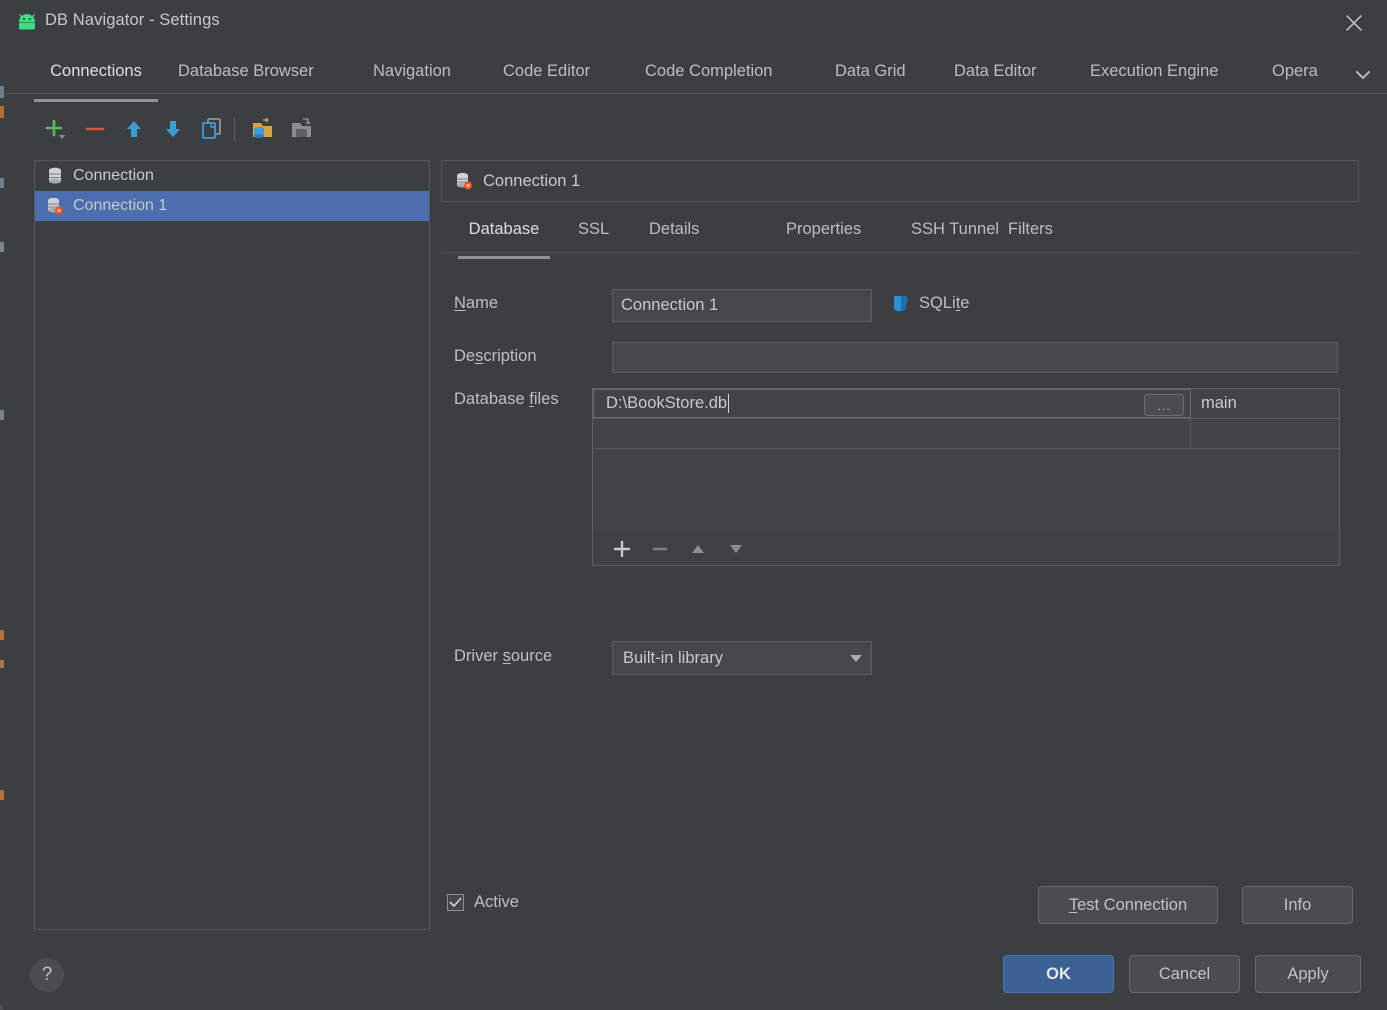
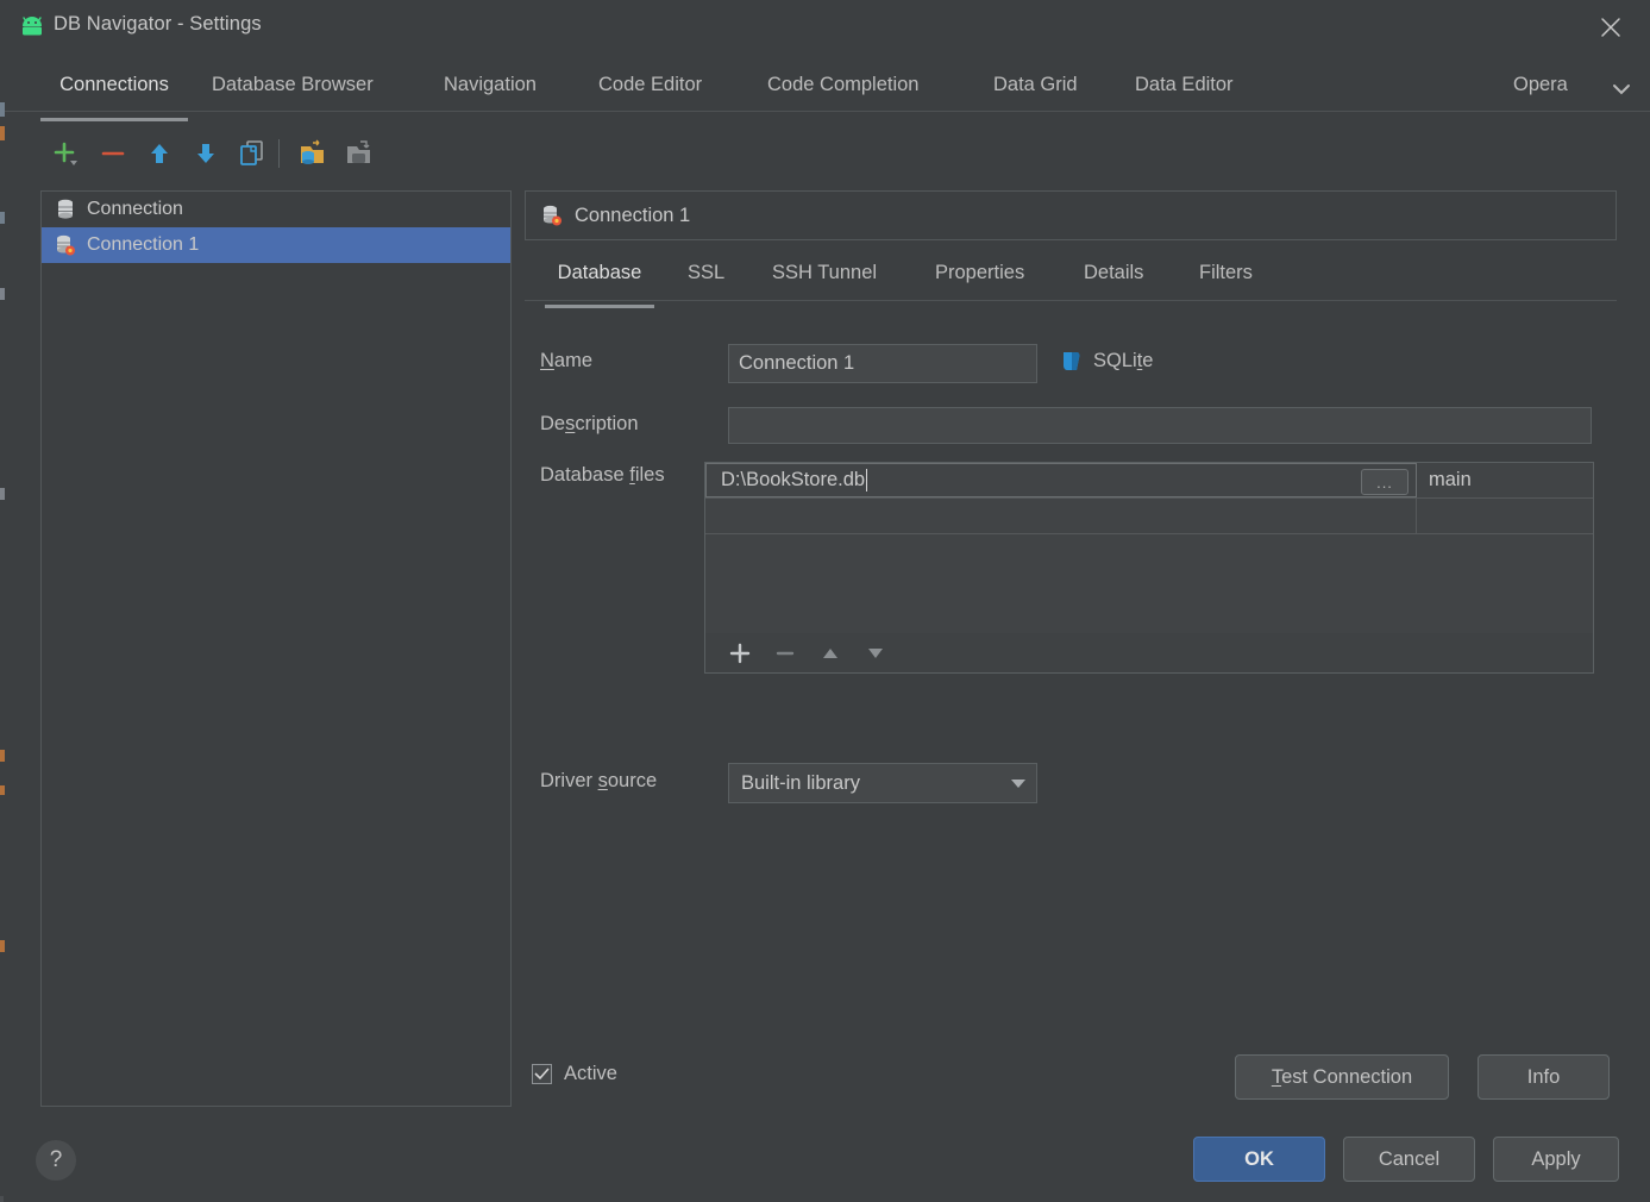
  DB Navigator - Settings
  Connections
  Database Browser
  Navigation
  Code Editor
  Code Completion
  Data Grid
  Data Editor
- Execution Engine
  Opera
  Connection
  Connection 1
  Connection 1
  Database
  SSL
- Details
+ SSH Tunnel
  Properties
- SSH Tunnel
+ Details
  Filters
  Name
  Connection 1
  SQLite
  Description
  Database files
  D:\BookStore.db
  ...
  main
  Driver source
  Built-in library
  Active
  Test Connection
  Info
  OK
  Cancel
  Apply
  ?
